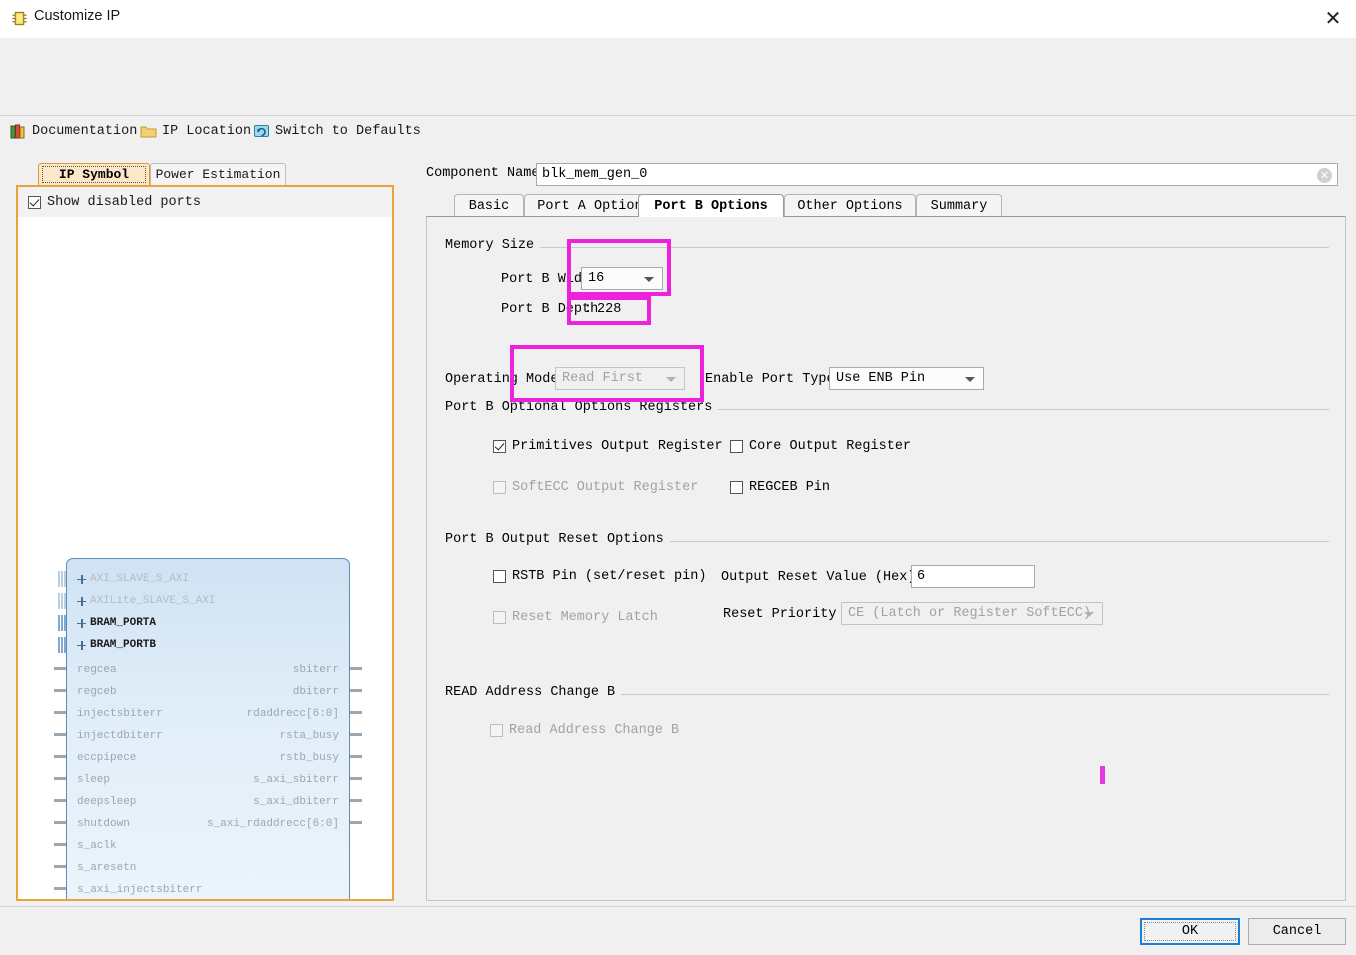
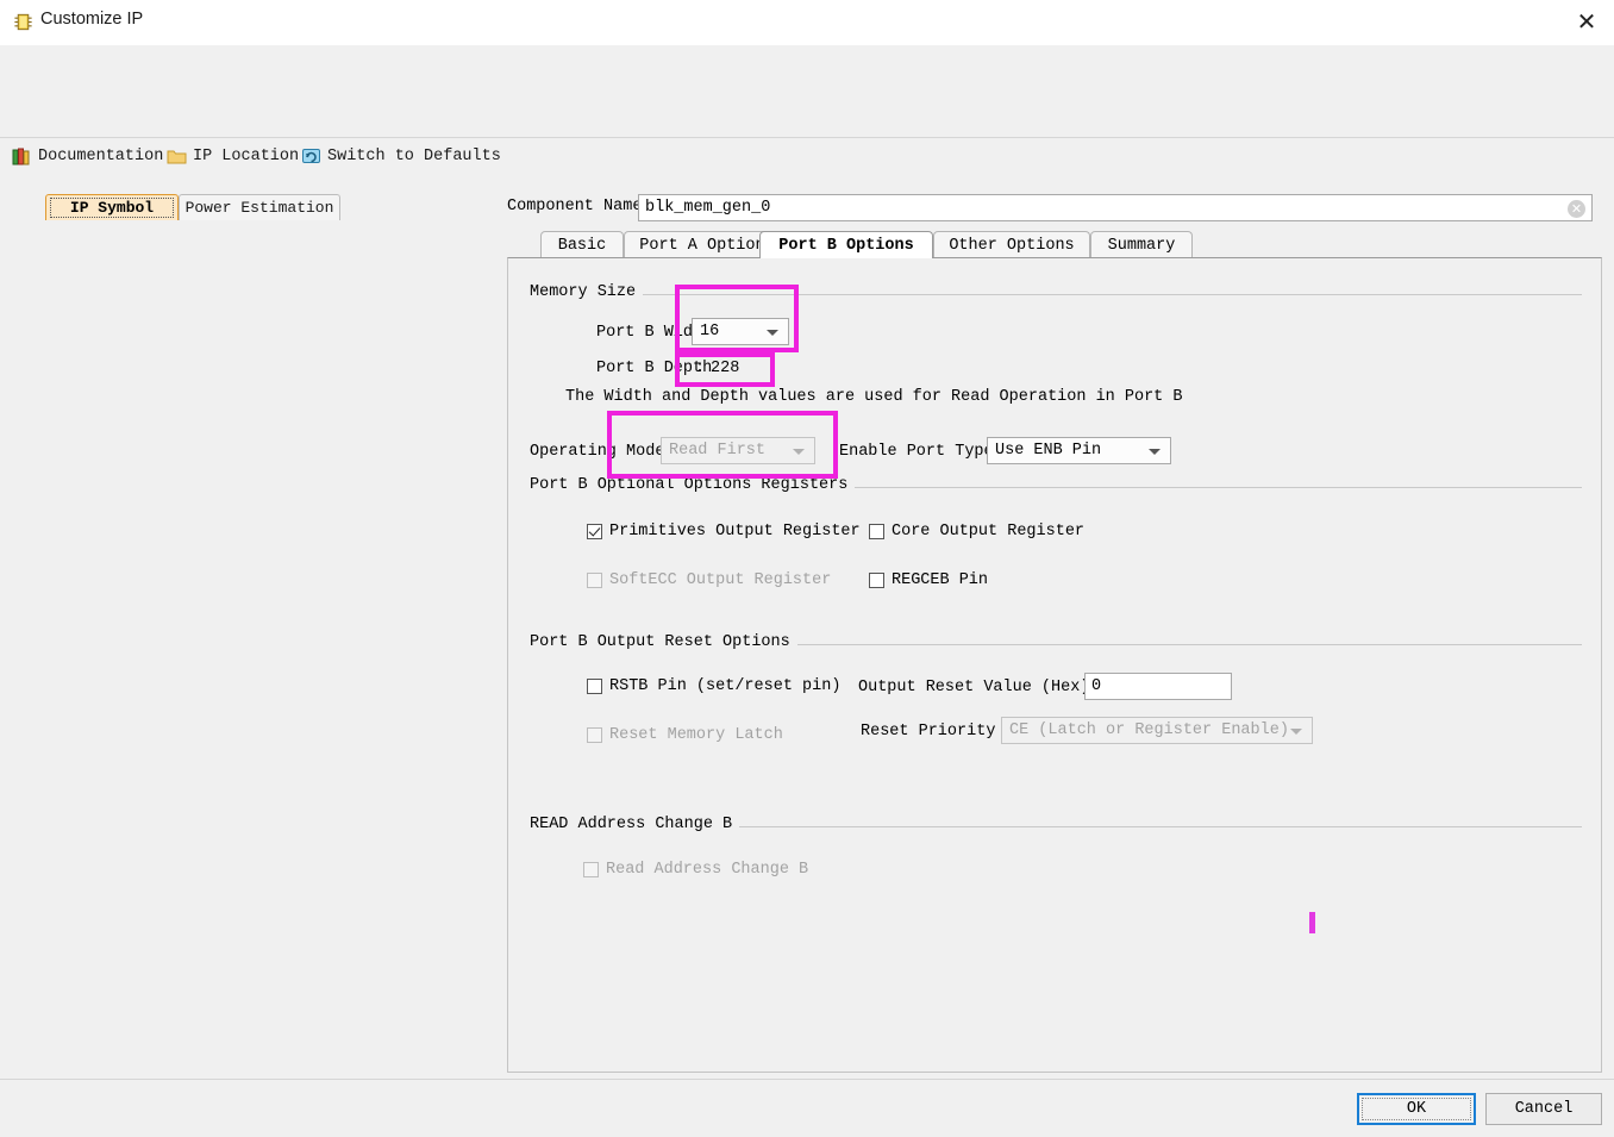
  Customize IP
  ✕
  Documentation
  IP Location
  Switch to Defaults
  IP Symbol
  Power Estimation
- Show disabled ports
- AXI_SLAVE_S_AXI
- AXILite_SLAVE_S_AXI
- BRAM_PORTA
- BRAM_PORTB
- regcea
- regceb
- injectsbiterr
- injectdbiterr
- eccpipece
- sleep
- deepsleep
- shutdown
- s_aclk
- s_aresetn
- s_axi_injectsbiterr
- sbiterr
- dbiterr
- rdaddrecc[6:0]
- rsta_busy
- rstb_busy
- s_axi_sbiterr
- s_axi_dbiterr
- s_axi_rdaddrecc[6:0]
  Component Nam
  blk_mem_gen_0
  ✕
  Basic
  Port A Optio
  Port B Options
  Other Options
  Summary
  Memory Size
  Port B Wid
  16
  Port B Depth
  :
  228
+ The Width and Depth values are used for Read Operation in Port B
  Operating Mod
  Read First
  Enable Port Typ
  Use ENB Pin
  Port B Optional Options Registers
  Primitives Output Register
  Core Output Register
  SoftECC Output Register
  REGCEB Pin
  Port B Output Reset Options
  RSTB Pin (set/reset pin)
  Output Reset Value (Hex
- 6
+ 0
  Reset Memory Latch
  Reset Priority
- CE (Latch or Register SoftECC)
+ CE (Latch or Register Enable)
  READ Address Change B
  Read Address Change B
  OK
  Cancel
